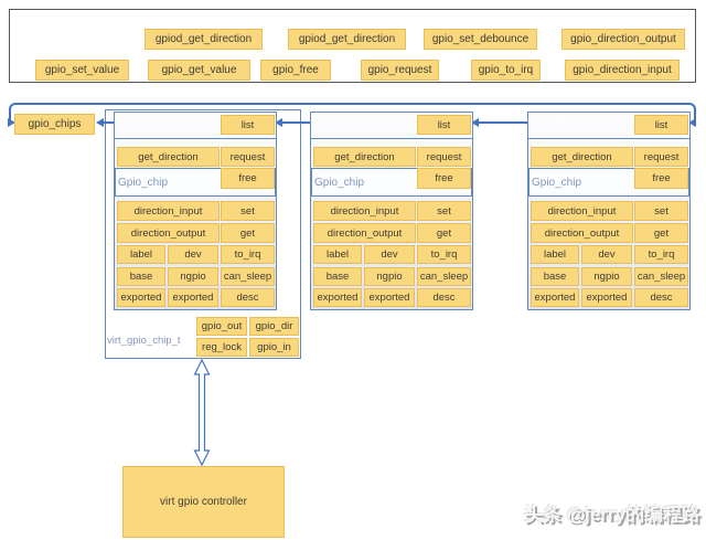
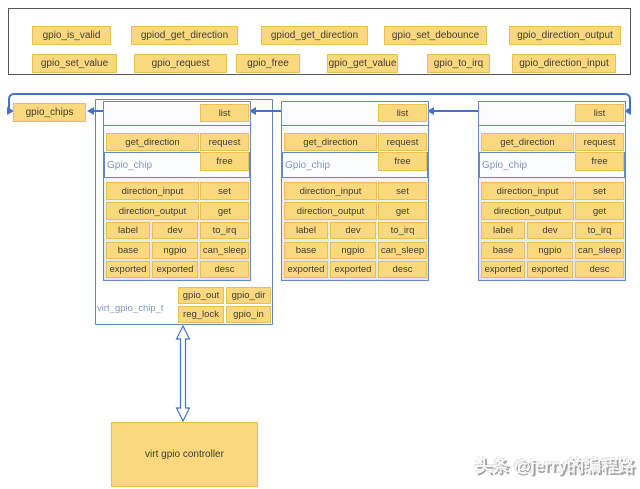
+ gpio_is_valid
  gpiod_get_direction
  gpiod_get_direction
  gpio_set_debounce
  gpio_direction_output
  gpio_set_value
- gpio_get_value
+ gpio_request
  gpio_free
- gpio_request
+ gpio_get_value
  gpio_to_irq
  gpio_direction_input
  gpio_chips
  list
  get_direction
  request
  Gpio_chip
  free
  direction_input
  set
  direction_output
  get
  label
  dev
  to_irq
  base
  ngpio
  can_sleep
  exported
  exported
  desc
  list
  get_direction
  request
  Gpio_chip
  free
  direction_input
  set
  direction_output
  get
  label
  dev
  to_irq
  base
  ngpio
  can_sleep
  exported
  exported
  desc
  list
  get_direction
  request
  Gpio_chip
  free
  direction_input
  set
  direction_output
  get
  label
  dev
  to_irq
  base
  ngpio
  can_sleep
  exported
  exported
  desc
  virt_gpio_chip_t
  gpio_out
  gpio_dir
  reg_lock
  gpio_in
  virt gpio controller
  头条 @jerry的编程路
